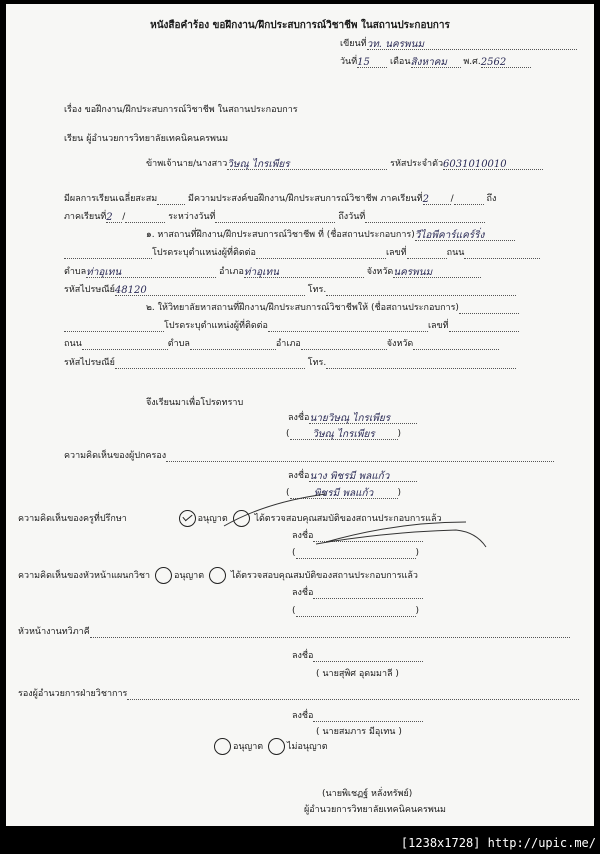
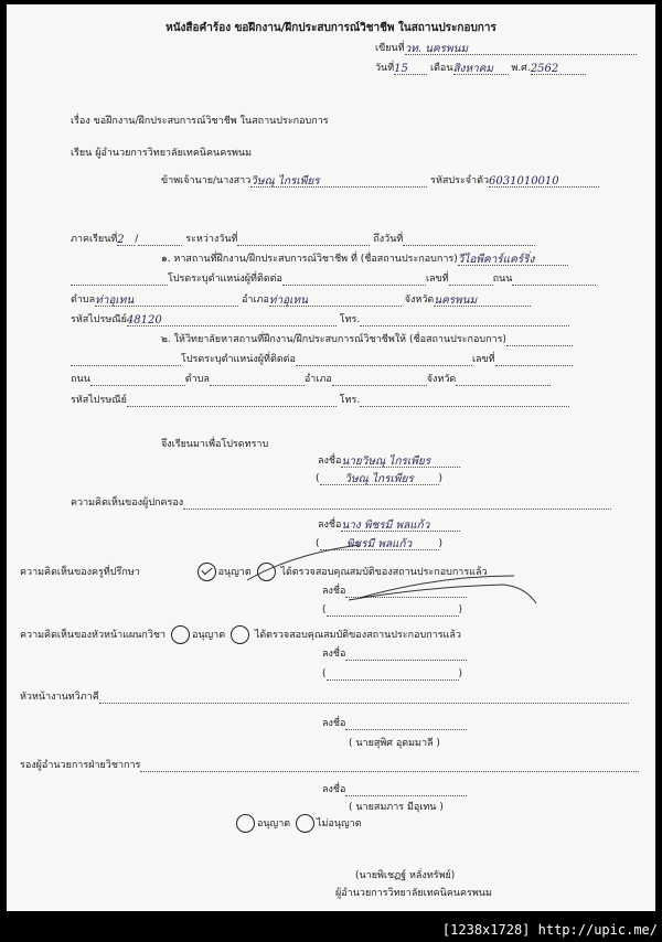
  หนังสือคำร้อง ขอฝึกงาน/ฝึกประสบการณ์วิชาชีพ ในสถานประกอบการ
  เขียนที่วท. นครพนม
  วันที่15 เดือนสิงหาคม พ.ศ.2562
  เรื่อง ขอฝึกงาน/ฝึกประสบการณ์วิชาชีพ ในสถานประกอบการ
  เรียน ผู้อำนวยการวิทยาลัยเทคนิคนครพนม
  ข้าพเจ้านาย/นางสาววิษณุ ไกรเพียร รหัสประจำตัว6031010010
- มีผลการเรียนเฉลี่ยสะสม มีความประสงค์ขอฝึกงาน/ฝึกประสบการณ์วิชาชีพ ภาคเรียนที่2 / ถึง
  ภาคเรียนที่2 / ระหว่างวันที่ ถึงวันที่
  ๑. หาสถานที่ฝึกงาน/ฝึกประสบการณ์วิชาชีพ ที่ (ชื่อสถานประกอบการ)วีไอพีคาร์แคร์ริ่ง
  โปรดระบุตำแหน่งผู้ที่ติดต่อ เลขที่ ถนน
  ตำบลท่าอุเทน อำเภอท่าอุเทน จังหวัดนครพนม
  รหัสไปรษณีย์48120 โทร.
  ๒. ให้วิทยาลัยหาสถานที่ฝึกงาน/ฝึกประสบการณ์วิชาชีพให้ (ชื่อสถานประกอบการ)
  โปรดระบุตำแหน่งผู้ที่ติดต่อ เลขที่
  ถนน ตำบล อำเภอ จังหวัด
  รหัสไปรษณีย์ โทร.
  จึงเรียนมาเพื่อโปรดทราบ
  ลงชื่อนายวิษณุ ไกรเพียร
  ( วิษณุ ไกรเพียร )
  ความคิดเห็นของผู้ปกครอง
  ลงชื่อนาง พิชรมี พลแก้ว
  ( พิชรมี พลแก้ว )
  ความคิดเห็นของครูที่ปรึกษา อนุญาต ได้ตรวจสอบคุณสมบัติของสถานประกอบการแล้ว
  ลงชื่อ
  ( )
  ความคิดเห็นของหัวหน้าแผนกวิชา อนุญาต ได้ตรวจสอบคุณสมบัติของสถานประกอบการแล้ว
  ลงชื่อ
  ( )
  หัวหน้างานทวิภาคี
  ลงชื่อ
  ( นายสุพิศ อุดมมาลี )
  รองผู้อำนวยการฝ่ายวิชาการ
  ลงชื่อ
  ( นายสมภาร มีอุเทน )
  อนุญาต ไม่อนุญาต
  (นายพิเชฏฐ์ หลั่งทรัพย์)
  ผู้อำนวยการวิทยาลัยเทคนิคนครพนม
  [1238x1728] http://upic.me/
